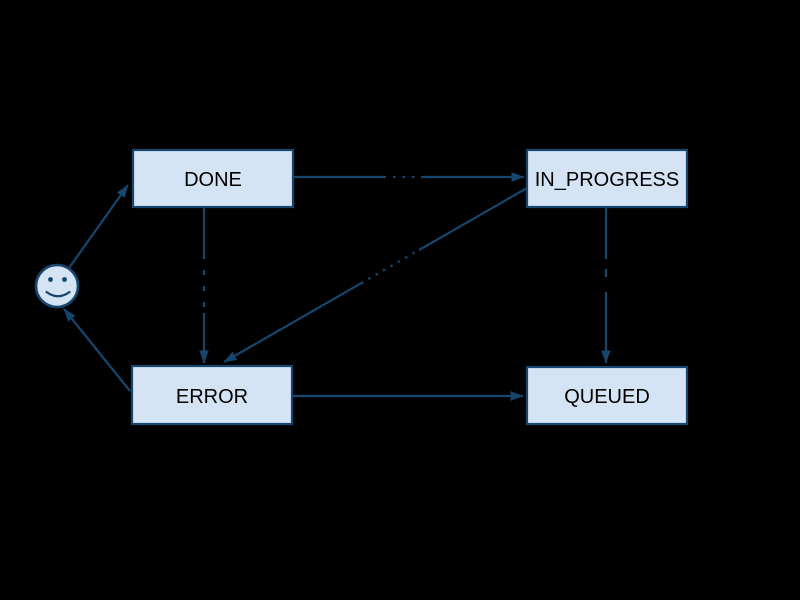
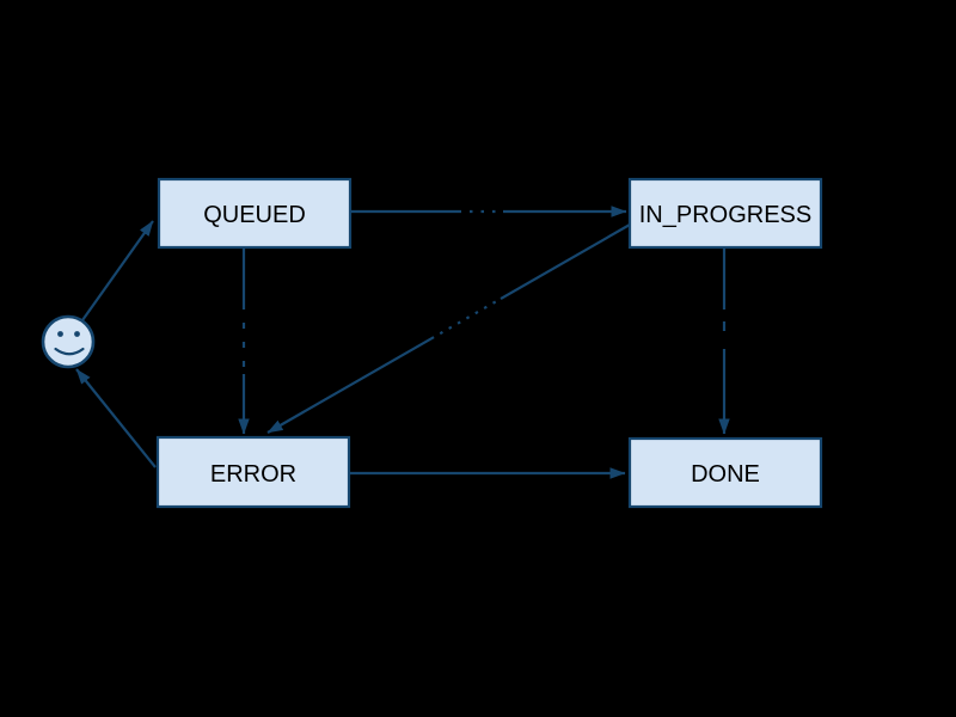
- DONE
+ QUEUED
  IN_PROGRESS
  ERROR
- QUEUED
+ DONE
